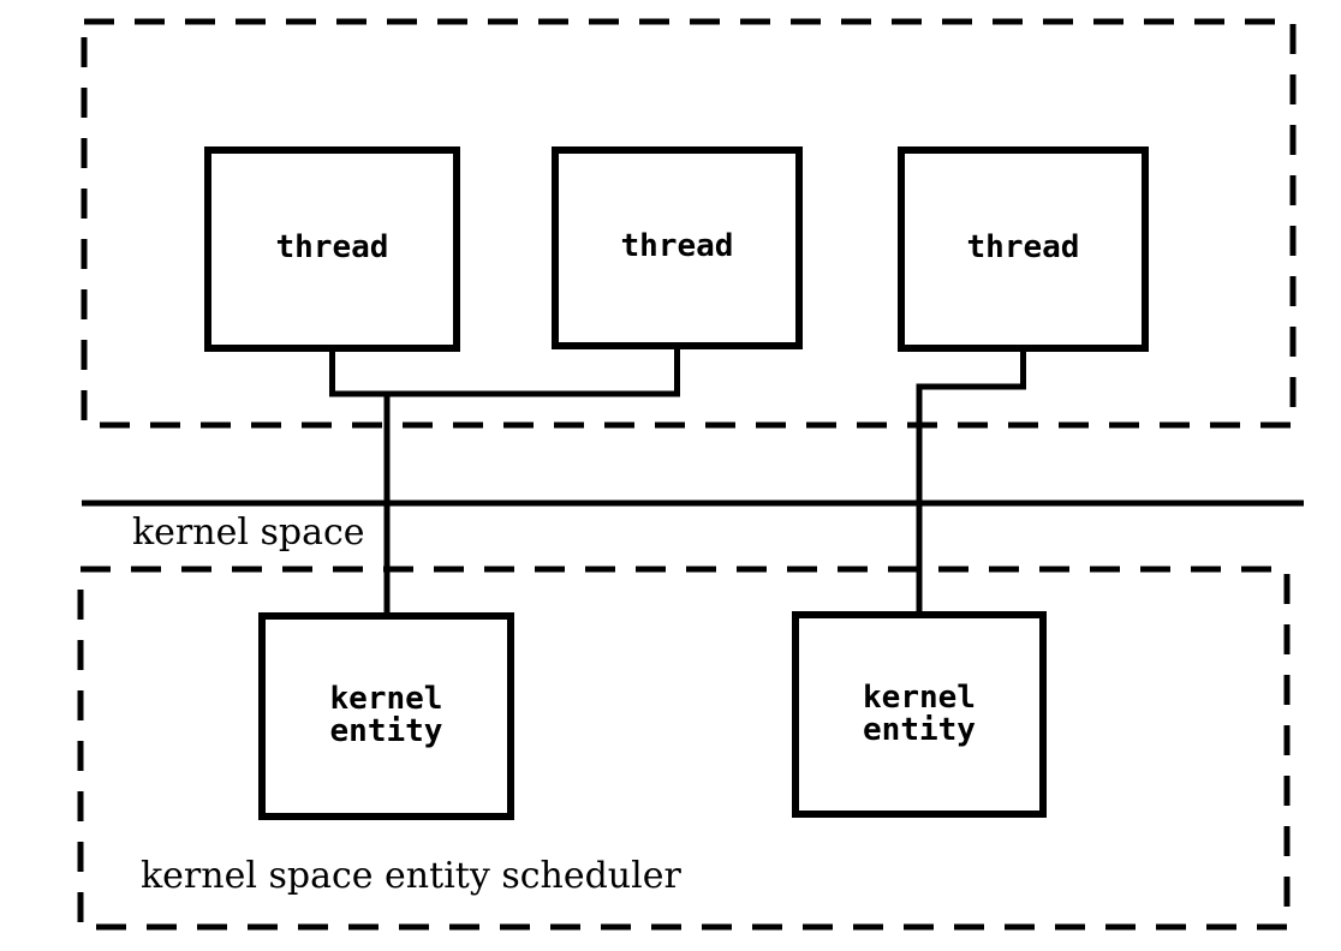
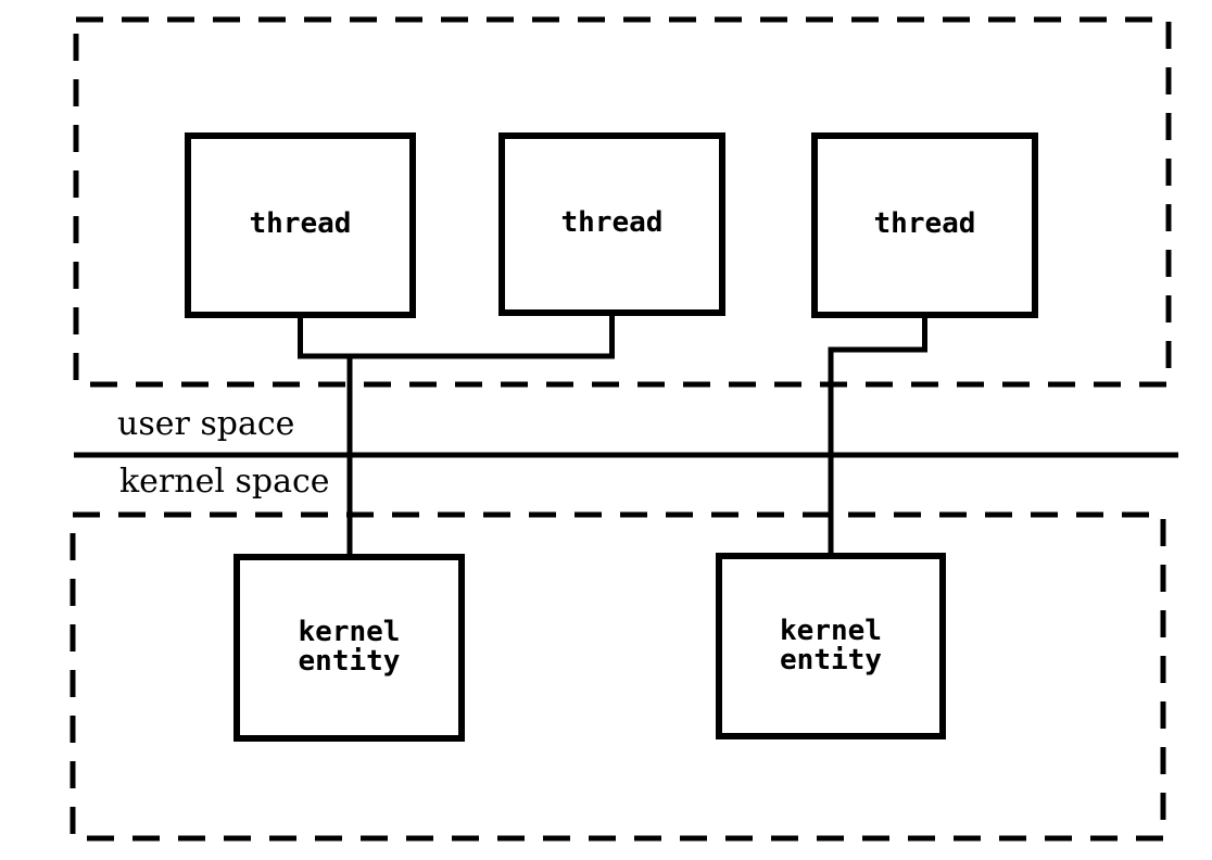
  thread
  thread
  thread
+ user space
  kernel space
  kernel entity
  kernel entity
- kernel space entity scheduler
